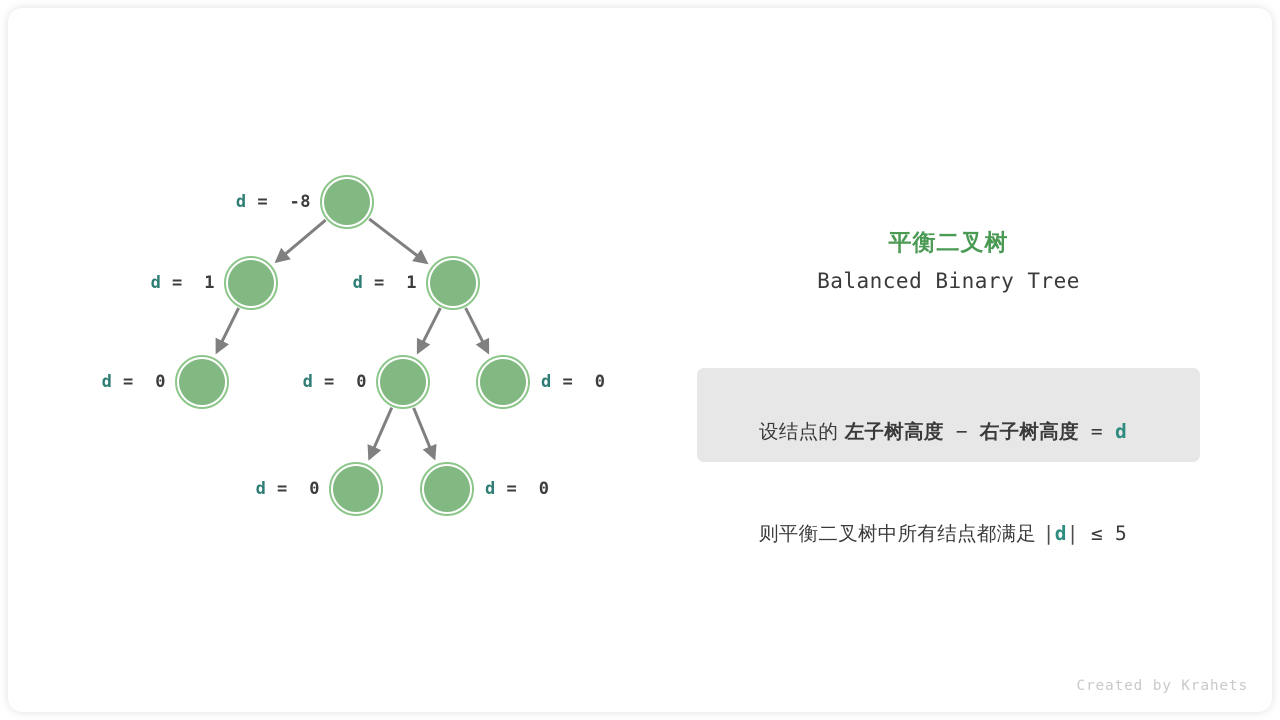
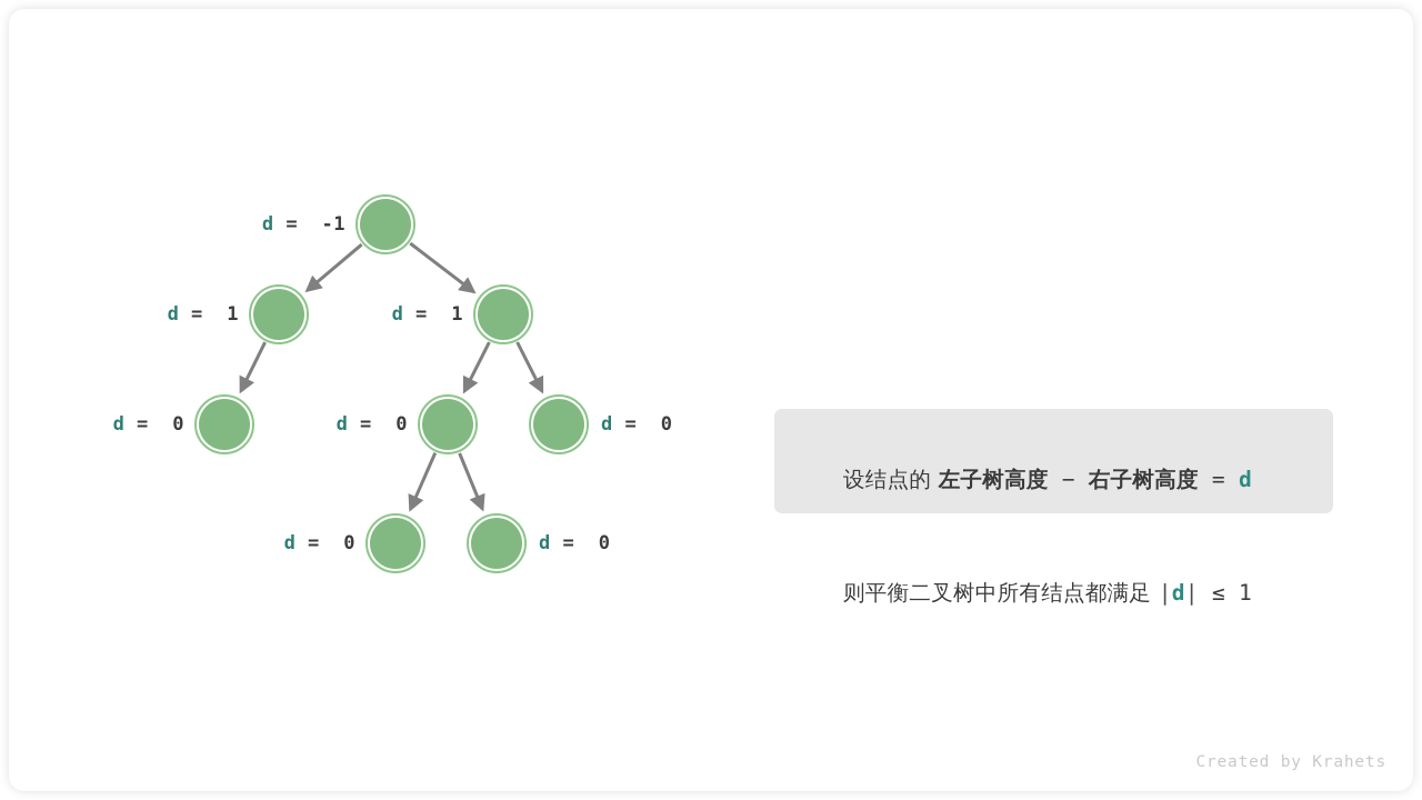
- d = -8
+ d = -1
  d = 1
  d = 1
  d = 0
  d = 0
  d = 0
  d = 0
  d = 0
- 平衡二叉树
- Balanced Binary Tree
  设结点的 左子树高度 − 右子树高度 = d
- 则平衡二叉树中所有结点都满足 |d| ≤ 5
+ 则平衡二叉树中所有结点都满足 |d| ≤ 1
  Created by Krahets
